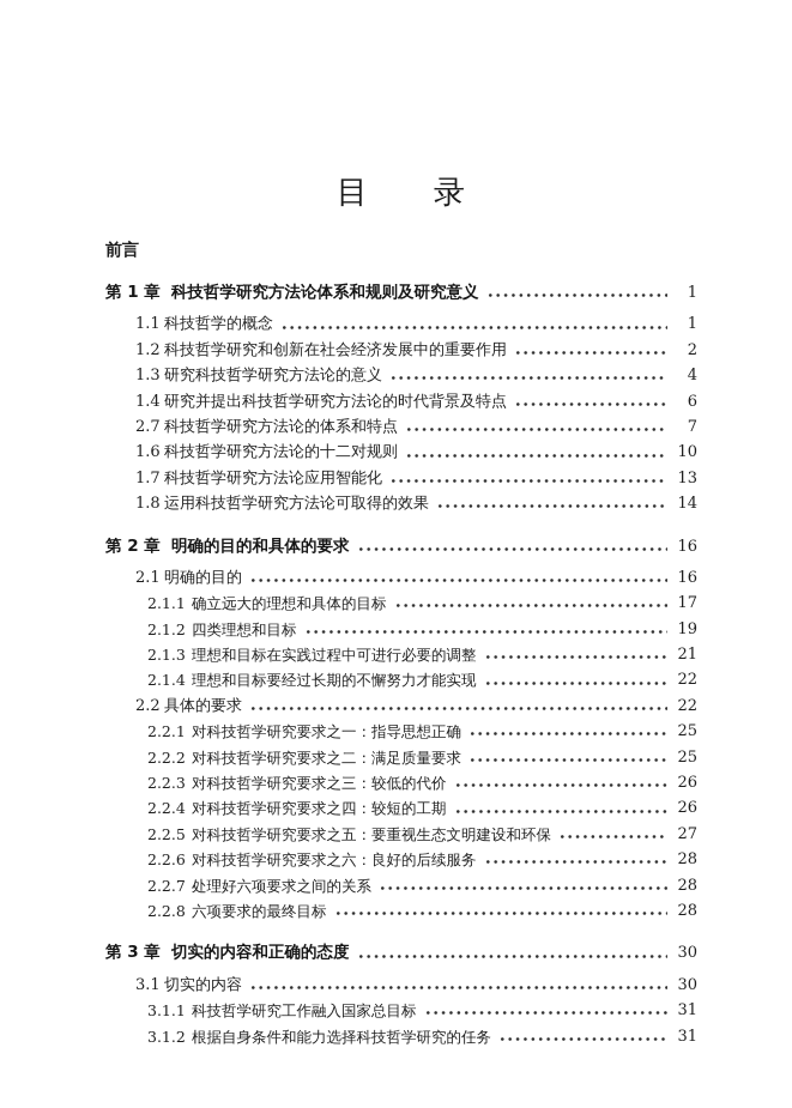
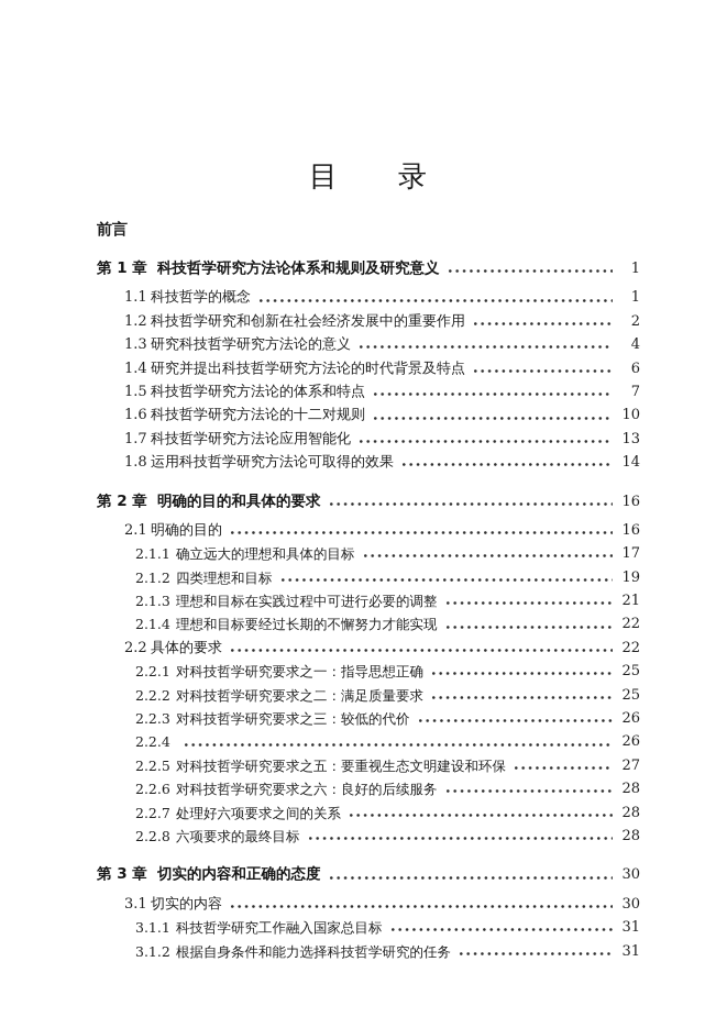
  目 录
  前言
  第 1 章
  科技哲学研究方法论体系和规则及研究意义
  1
  1.1
  科技哲学的概念
  1
  1.2
  科技哲学研究和创新在社会经济发展中的重要作用
  2
  1.3
  研究科技哲学研究方法论的意义
  4
  1.4
  研究并提出科技哲学研究方法论的时代背景及特点
  6
- 2.7
+ 1.5
  科技哲学研究方法论的体系和特点
  7
  1.6
  科技哲学研究方法论的十二对规则
  10
  1.7
  科技哲学研究方法论应用智能化
  13
  1.8
  运用科技哲学研究方法论可取得的效果
  14
  第 2 章
  明确的目的和具体的要求
  16
  2.1
  明确的目的
  16
  2.1.1
  确立远大的理想和具体的目标
  17
  2.1.2
  四类理想和目标
  19
  2.1.3
  理想和目标在实践过程中可进行必要的调整
  21
  2.1.4
  理想和目标要经过长期的不懈努力才能实现
  22
  2.2
  具体的要求
  22
  2.2.1
  对科技哲学研究要求之一：指导思想正确
  25
  2.2.2
  对科技哲学研究要求之二：满足质量要求
  25
  2.2.3
  对科技哲学研究要求之三：较低的代价
  26
  2.2.4
- 对科技哲学研究要求之四：较短的工期
  26
  2.2.5
  对科技哲学研究要求之五：要重视生态文明建设和环保
  27
  2.2.6
  对科技哲学研究要求之六：良好的后续服务
  28
  2.2.7
  处理好六项要求之间的关系
  28
  2.2.8
  六项要求的最终目标
  28
  第 3 章
  切实的内容和正确的态度
  30
  3.1
  切实的内容
  30
  3.1.1
  科技哲学研究工作融入国家总目标
  31
  3.1.2
  根据自身条件和能力选择科技哲学研究的任务
  31
